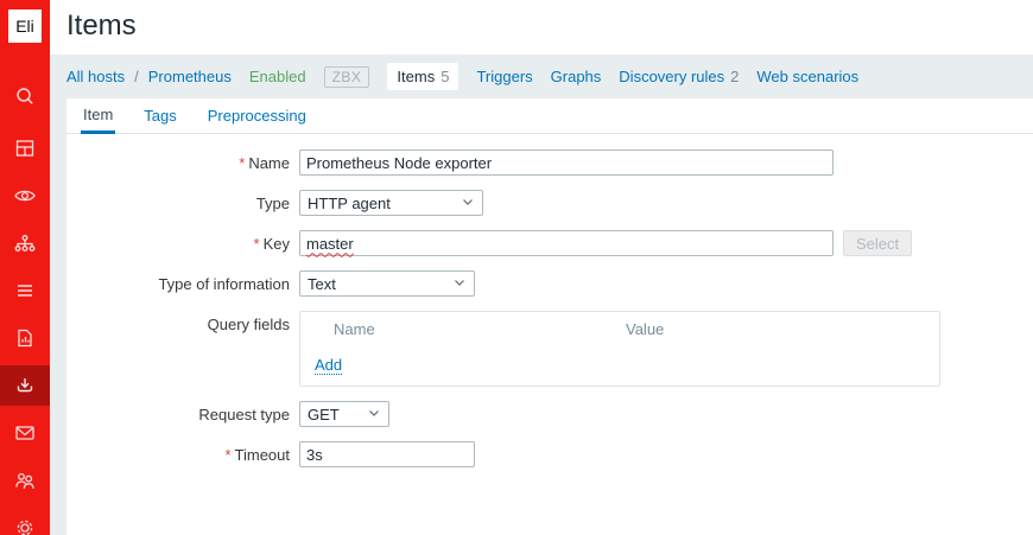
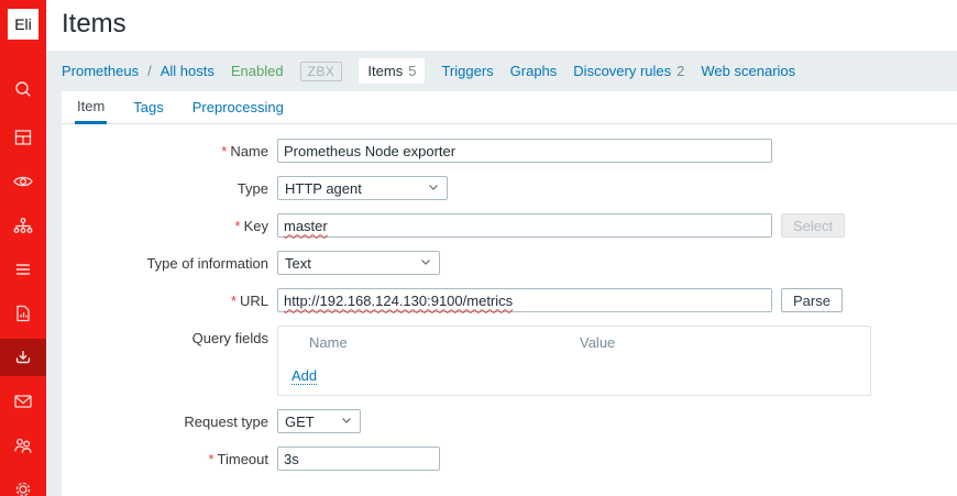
  Eli
  Items
- All hosts
+ Prometheus
  /
- Prometheus
+ All hosts
  Enabled
  ZBX
  Items
  5
  Triggers
  Graphs
  Discovery rules
  2
  Web scenarios
  Item
  Tags
  Preprocessing
  * Name
  Prometheus Node exporter
  Type
  HTTP agent
  * Key
  master
  Select
  Type of information
  Text
+ * URL
+ http://192.168.124.130:9100/metrics
+ Parse
  Query fields
  Name
  Value
  Add
  Request type
  GET
  * Timeout
  3s
